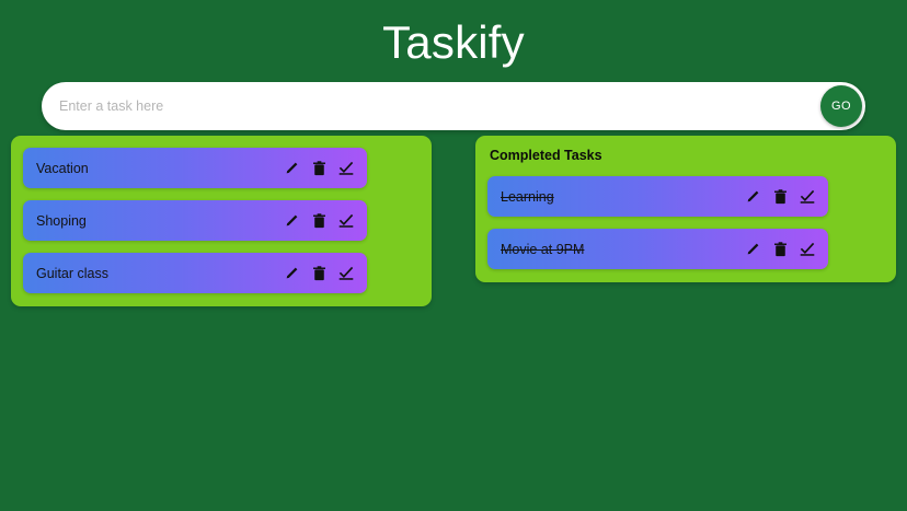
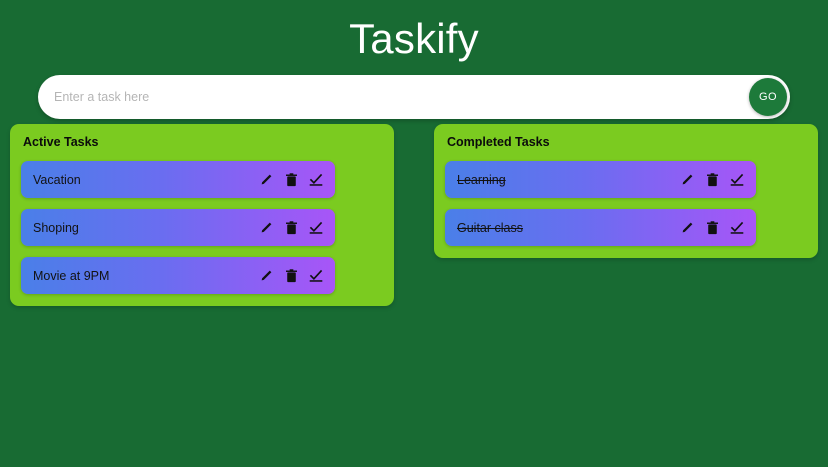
  Taskify
  Enter a task here
  GO
+ Active Tasks
  Vacation
  Shoping
- Guitar class
+ Movie at 9PM
  Completed Tasks
  Learning
- Movie at 9PM
+ Guitar class
